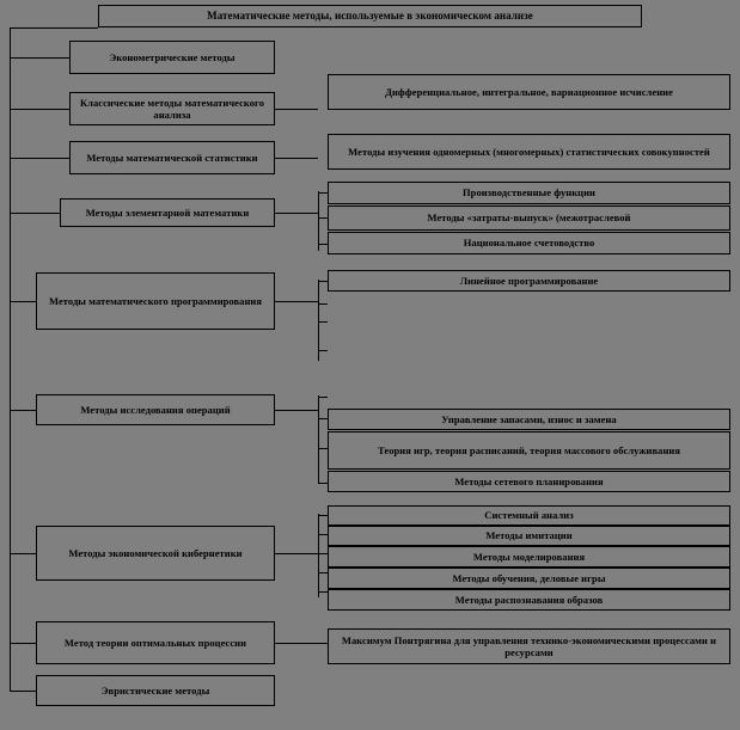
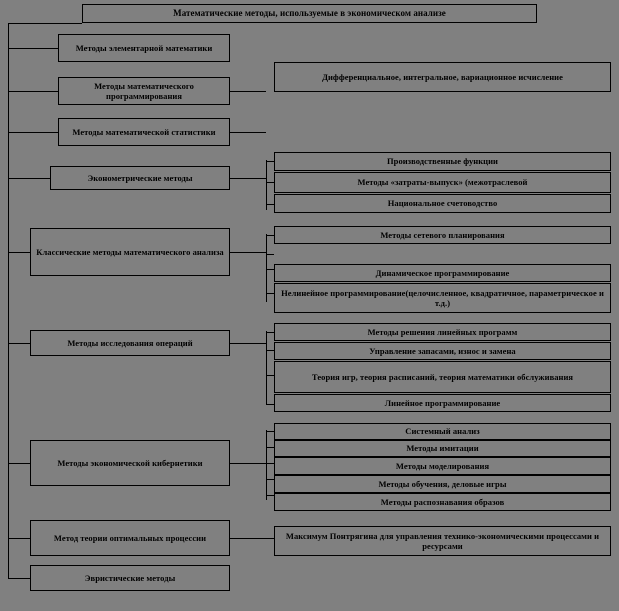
  Математические методы, используемые в экономическом анализе
- Эконометрические методы
+ Методы элементарной математики
- Классические методы математического анализа
+ Методы математического программирования
  Методы математической статистики
- Методы элементарной математики
+ Эконометрические методы
- Методы математического программирования
+ Классические методы математического анализа
  Методы исследования операций
  Методы экономической кибернетики
  Метод теории оптимальных процессии
  Эвристические методы
  Дифференциальное, интегральное, вариационное исчисление
- Методы изучения одномерных (многомерных) статистических совокупностей
  Производственные функции
  Методы «затраты-выпуск» (межотраслевой
  Национальное счетоводство
- Линейное программирование
+ Методы сетевого планирования
+ Динамическое программирование
+ Нелинейное программирование(целочисленное, квадратичное, параметрическое и т.д.)
+ Методы решения линейных программ
  Управление запасами, износ и замена
- Теория игр, теория расписаний, теория массового обслуживания
+ Теория игр, теория расписаний, теория математики обслуживания
- Методы сетевого планирования
+ Линейное программирование
  Системный анализ
  Методы имитации
  Методы моделирования
  Методы обучения, деловые игры
  Методы распознавания образов
  Максимум Понтрягина для управления технико-экономическими процессами и ресурсами
